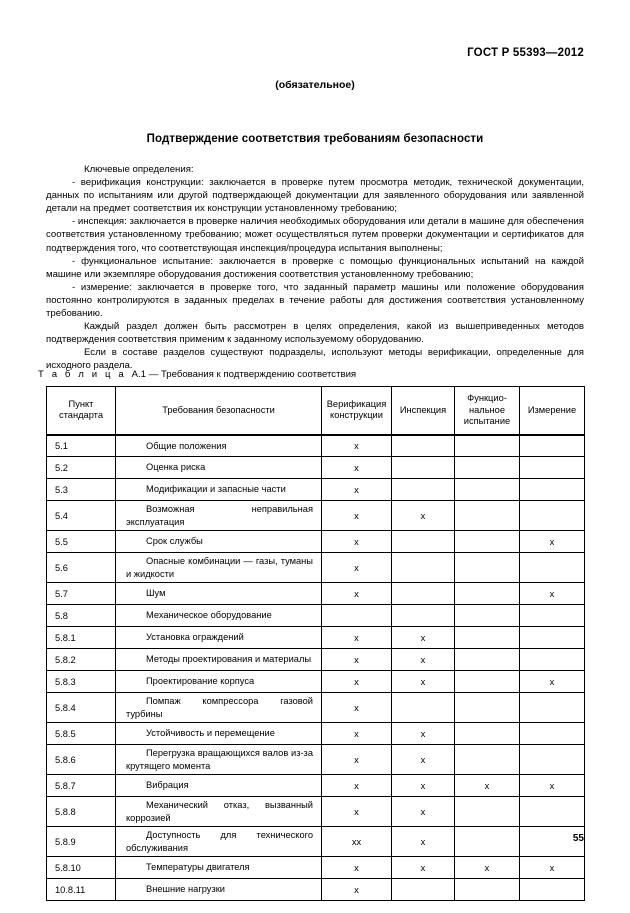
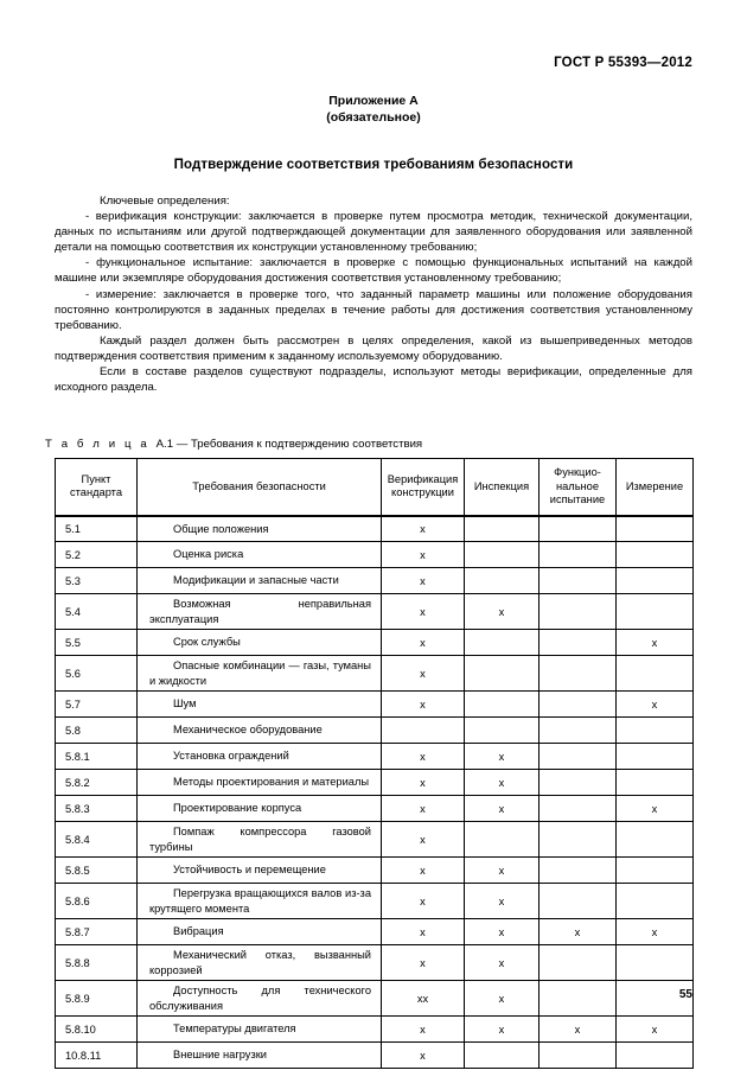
  ГОСТ Р 55393—2012
+ Приложение А
  (обязательное)
  Подтверждение соответствия требованиям безопасности
  Ключевые определения:
- - верификация конструкции: заключается в проверке путем просмотра методик, технической документации, данных по испытаниям или другой подтверждающей документации для заявленного оборудования или заявленной детали на предмет соответствия их конструкции установленному требованию;
+ - верификация конструкции: заключается в проверке путем просмотра методик, технической документации, данных по испытаниям или другой подтверждающей документации для заявленного оборудования или заявленной детали на помощью соответствия их конструкции установленному требованию;
- - инспекция: заключается в проверке наличия необходимых оборудования или детали в машине для обеспечения соответствия установленному требованию; может осуществляться путем проверки документации и сертификатов для подтверждения того, что соответствующая инспекция/процедура испытания выполнены;
  - функциональное испытание: заключается в проверке с помощью функциональных испытаний на каждой машине или экземпляре оборудования достижения соответствия установленному требованию;
  - измерение: заключается в проверке того, что заданный параметр машины или положение оборудования постоянно контролируются в заданных пределах в течение работы для достижения соответствия установленному требованию.
  Каждый раздел должен быть рассмотрен в целях определения, какой из вышеприведенных методов подтверждения соответствия применим к заданному используемому оборудованию.
  Если в составе разделов существуют подразделы, используют методы верификации, определенные для исходного раздела.
  Т а б л и ц а А.1 — Требования к подтверждению соответствия
  Пункт стандарта	Требования безопасности	Верификация конструкции	Инспекция	Функцио- нальное испытание	Измерение
  5.1	Общие положения	x
  5.2	Оценка риска	x
  5.3	Модификации и запасные части	x
  5.4	Возможная неправильная эксплуатация	x	x
  5.5	Срок службы	x			x
  5.6	Опасные комбинации — газы, туманы и жидкости	x
  5.7	Шум	x			x
  5.8	Механическое оборудование
  5.8.1	Установка ограждений	x	x
  5.8.2	Методы проектирования и материалы	x	x
  5.8.3	Проектирование корпуса	x	x		x
  5.8.4	Помпаж компрессора газовой турбины	x
  5.8.5	Устойчивость и перемещение	x	x
  5.8.6	Перегрузка вращающихся валов из-за крутящего момента	x	x
  5.8.7	Вибрация	x	x	x	x
  5.8.8	Механический отказ, вызванный коррозией	x	x
  5.8.9	Доступность для технического обслуживания	xx	x
  5.8.10	Температуры двигателя	x	x	x	x
  10.8.11	Внешние нагрузки	x
  55
